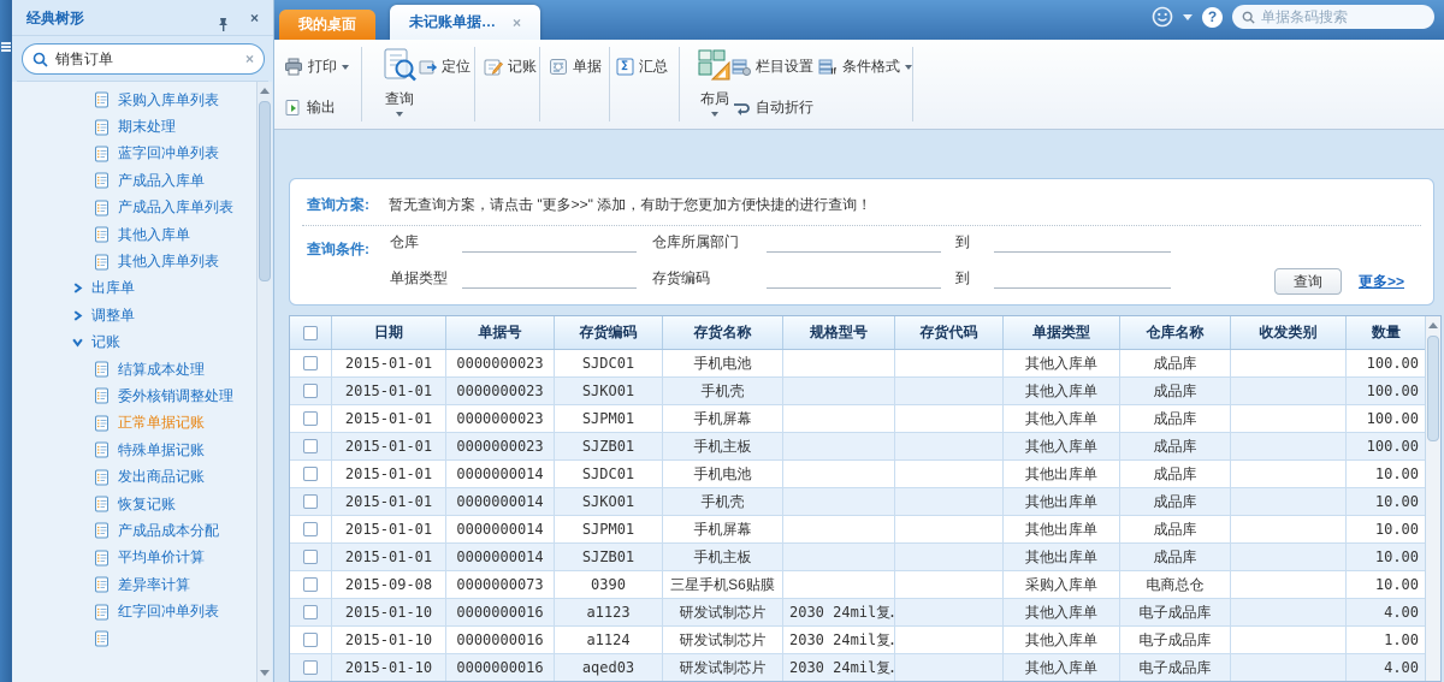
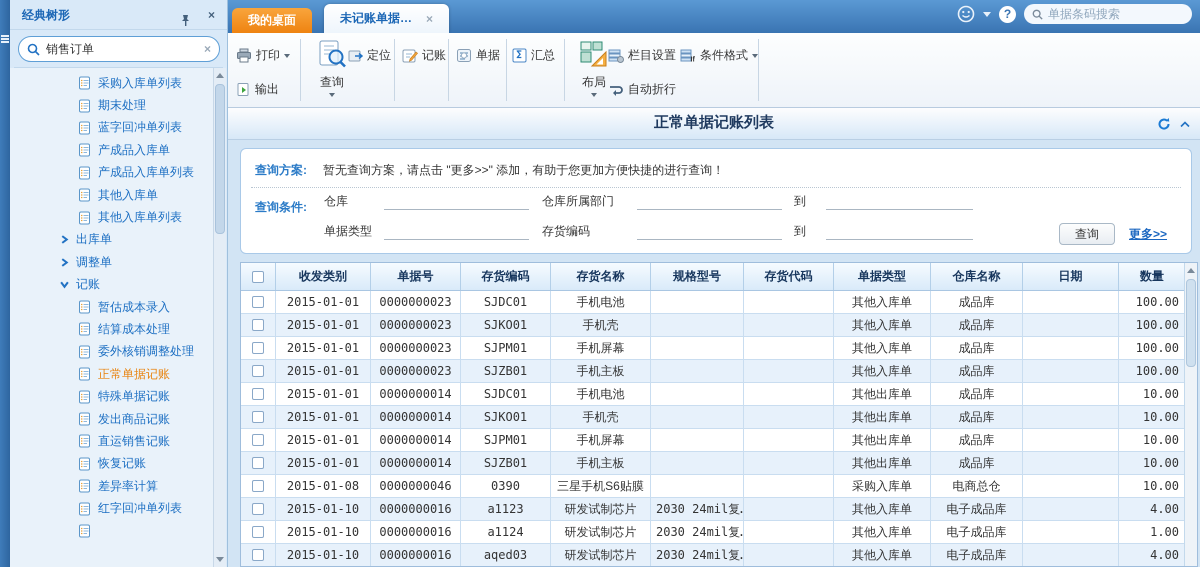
  经典树形
  ×
  销售订单
  ×
  采购入库单列表
  期末处理
  蓝字回冲单列表
  产成品入库单
  产成品入库单列表
  其他入库单
  其他入库单列表
  出库单
  调整单
  记账
+ 暂估成本录入
  结算成本处理
  委外核销调整处理
  正常单据记账
  特殊单据记账
  发出商品记账
+ 直运销售记账
  恢复记账
- 产成品成本分配
- 平均单价计算
  差异率计算
  红字回冲单列表
  我的桌面
  未记账单据…
  ×
  ?
  单据条码搜索
  打印
  输出
  查询
  定位
  记账
  单据
  汇总
  布局
  栏目设置
  自动折行
  条件格式
+ 正常单据记账列表
  查询方案:
  暂无查询方案，请点击 "更多>>" 添加，有助于您更加方便快捷的进行查询！
  查询条件:
  仓库
  仓库所属部门
  到
  单据类型
  存货编码
  到
  查询
  更多>>
- 日期
+ 收发类别
  单据号
  存货编码
  存货名称
  规格型号
  存货代码
  单据类型
  仓库名称
- 收发类别
+ 日期
  数量
  2015-01-01
  0000000023
  SJDC01
  手机电池
  其他入库单
  成品库
  100.00
  2015-01-01
  0000000023
  SJKO01
  手机壳
  其他入库单
  成品库
  100.00
  2015-01-01
  0000000023
  SJPM01
  手机屏幕
  其他入库单
  成品库
  100.00
  2015-01-01
  0000000023
  SJZB01
  手机主板
  其他入库单
  成品库
  100.00
  2015-01-01
  0000000014
  SJDC01
  手机电池
  其他出库单
  成品库
  10.00
  2015-01-01
  0000000014
  SJKO01
  手机壳
  其他出库单
  成品库
  10.00
  2015-01-01
  0000000014
  SJPM01
  手机屏幕
  其他出库单
  成品库
  10.00
  2015-01-01
  0000000014
  SJZB01
  手机主板
  其他出库单
  成品库
  10.00
- 2015-09-08
+ 2015-01-08
- 0000000073
+ 0000000046
  0390
  三星手机S6贴膜
  采购入库单
  电商总仓
  10.00
  2015-01-10
  0000000016
  a1123
  研发试制芯片
  2030 24mil复…
  其他入库单
  电子成品库
  4.00
  2015-01-10
  0000000016
  a1124
  研发试制芯片
  2030 24mil复…
  其他入库单
  电子成品库
  1.00
  2015-01-10
  0000000016
  aqed03
  研发试制芯片
  2030 24mil复…
  其他入库单
  电子成品库
  4.00
